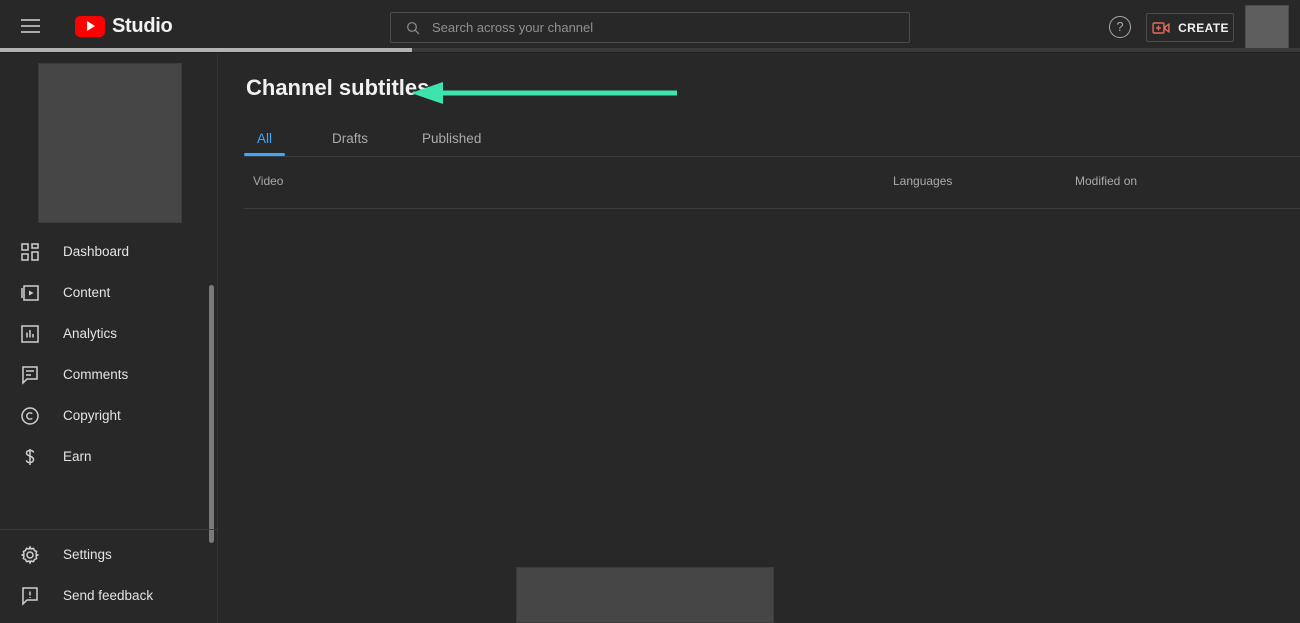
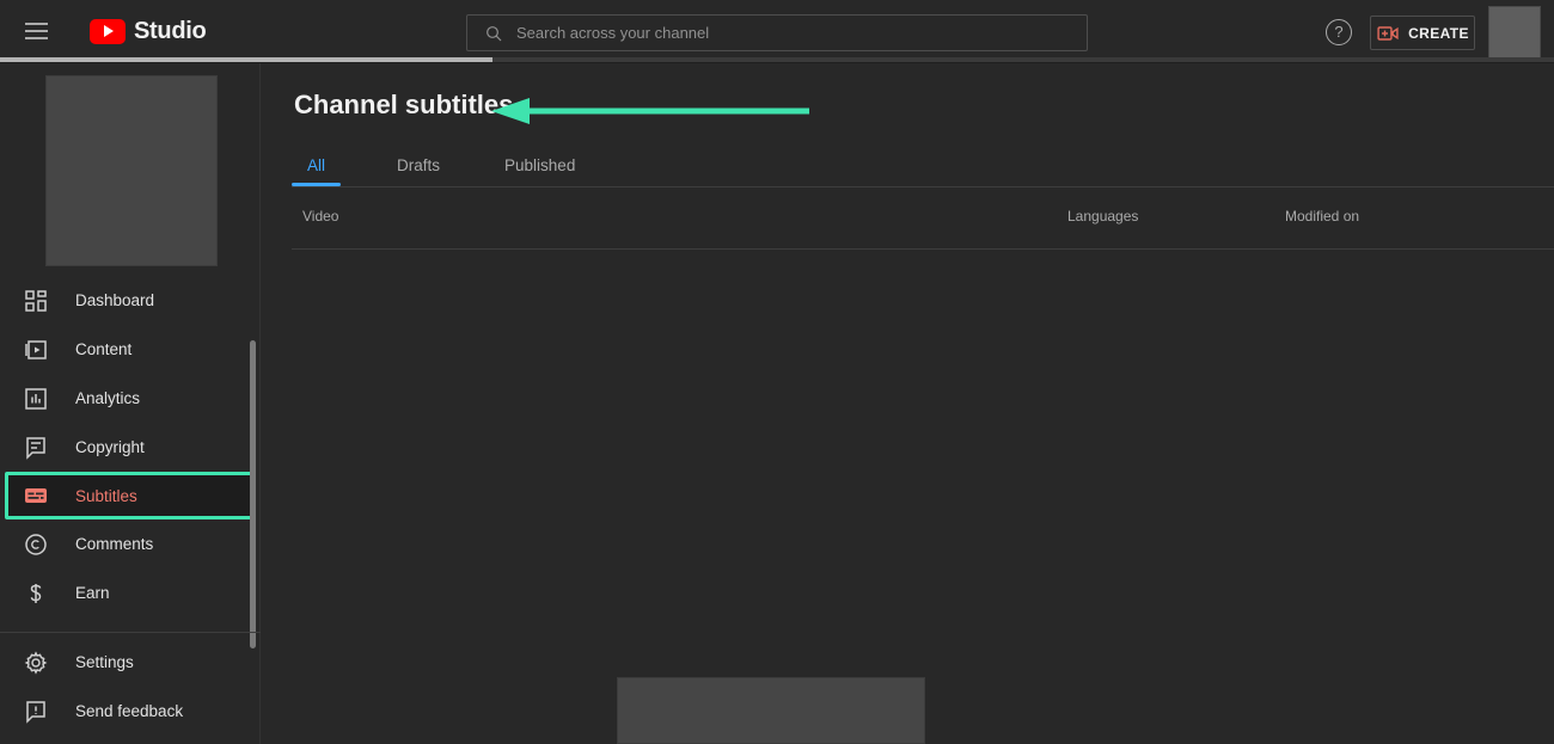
  Studio
  Search across your channel
  ?
  CREATE
  Dashboard
  Content
  Analytics
- Comments
+ Copyright
+ Subtitles
- Copyright
+ Comments
  Earn
  Settings
  Send feedback
  Channel subtitles
  All
  Drafts
  Published
  Video
  Languages
  Modified on
